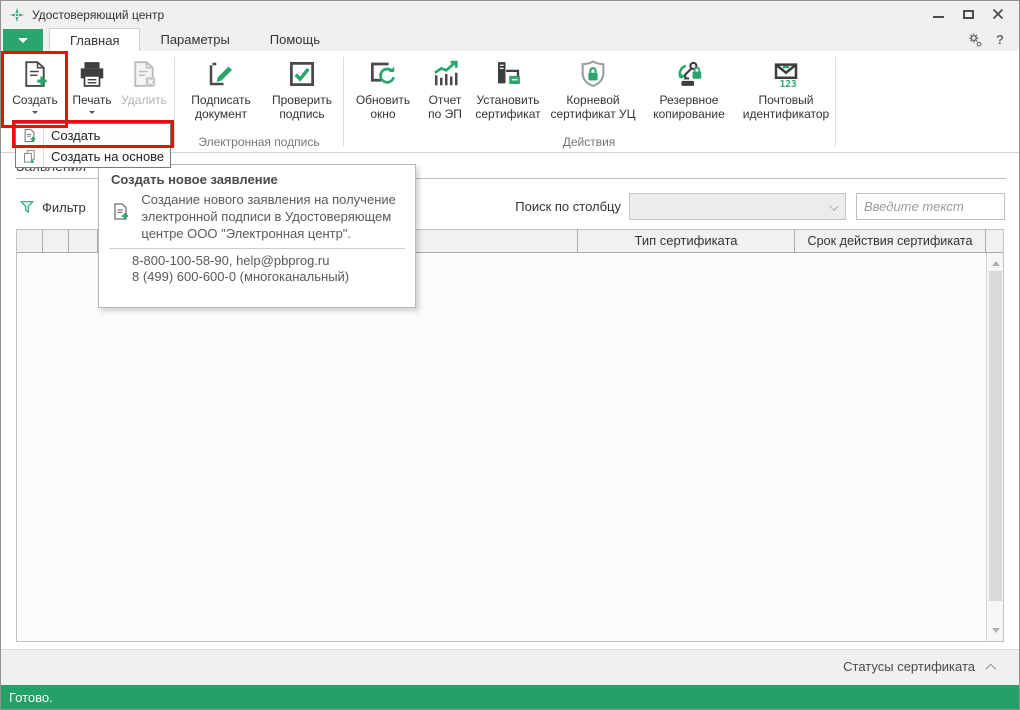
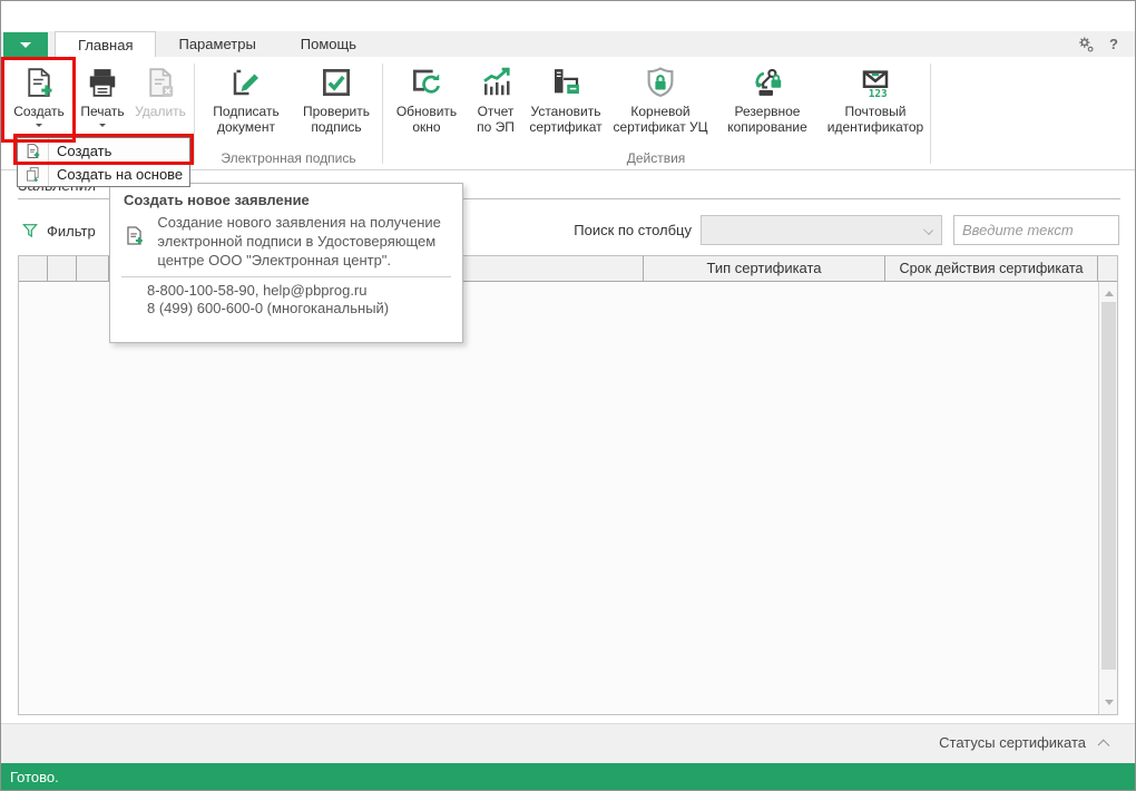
- Удостоверяющий центр
  Главная
  Параметры
  Помощь
  ?
  Создать
  Печать
  Удалить
  Подписать документ
  Проверить подпись
  Обновить окно
  Отчет по ЭП
  Установить сертификат
  Корневой сертификат УЦ
  Резервное копирование
  123
  Почтовый идентификатор
  Электронная подпись
  Действия
  Фильтр
  Поиск по столбцу
  Введите текст
  Тип сертификата
  Срок действия сертификата
  Создать
  Создать на основе
  Создать новое заявление
  Создание нового заявления на получение электронной подписи в Удостоверяющем центре ООО "Электронная центр".
  8-800-100-58-90, help@pbprog.ru
  8 (499) 600-600-0 (многоканальный)
  Статусы сертификата
  Готово.
